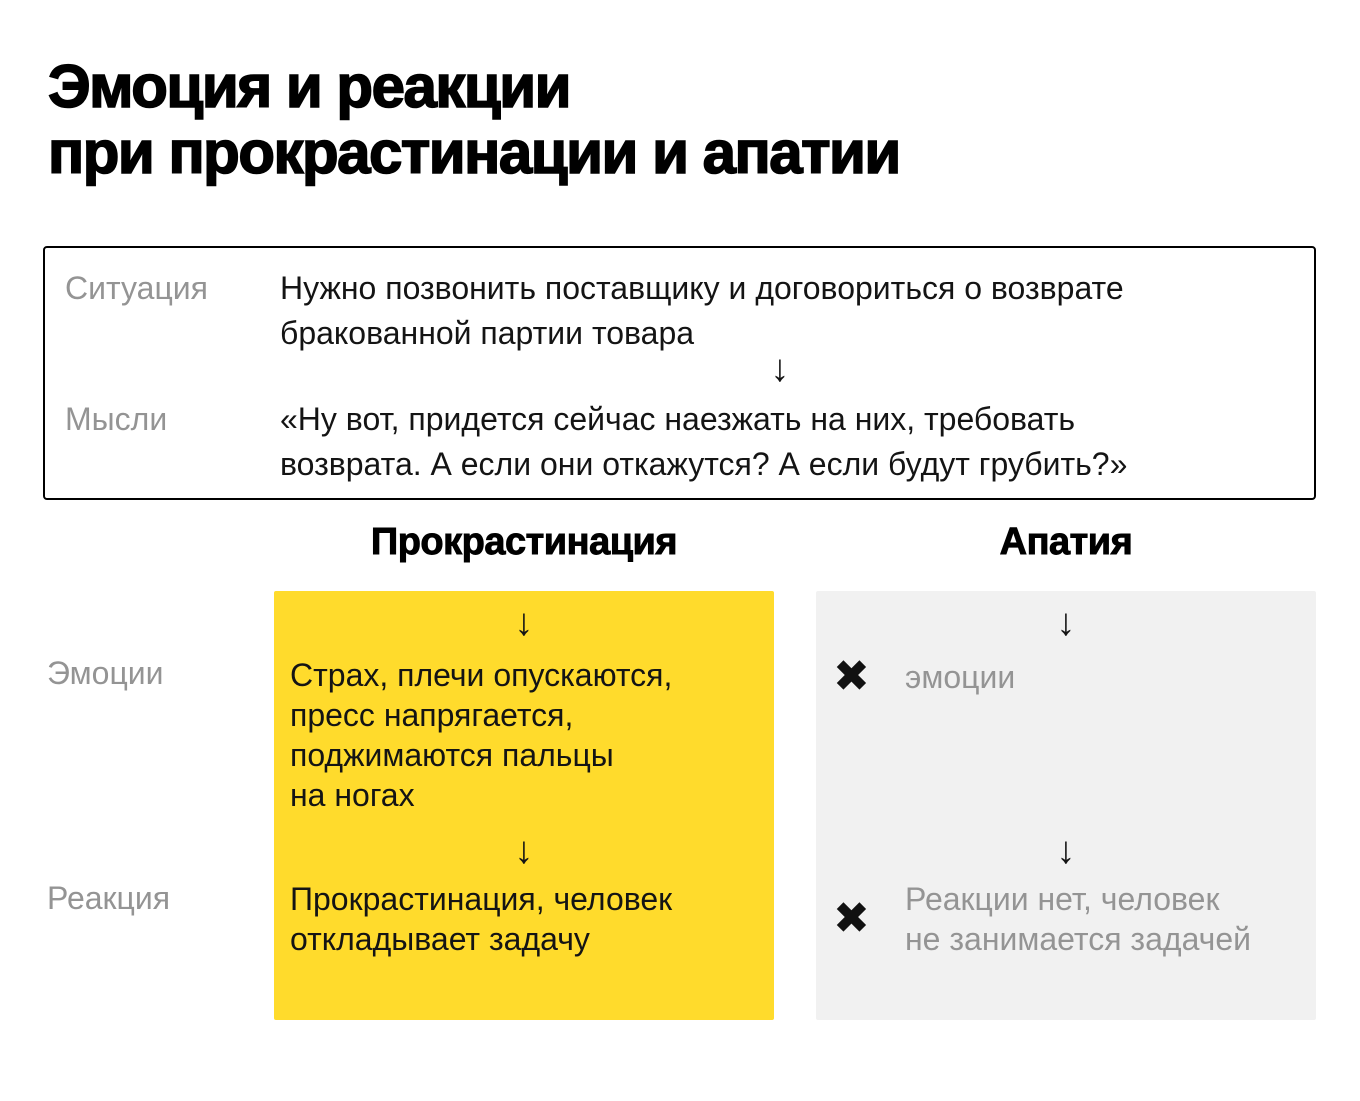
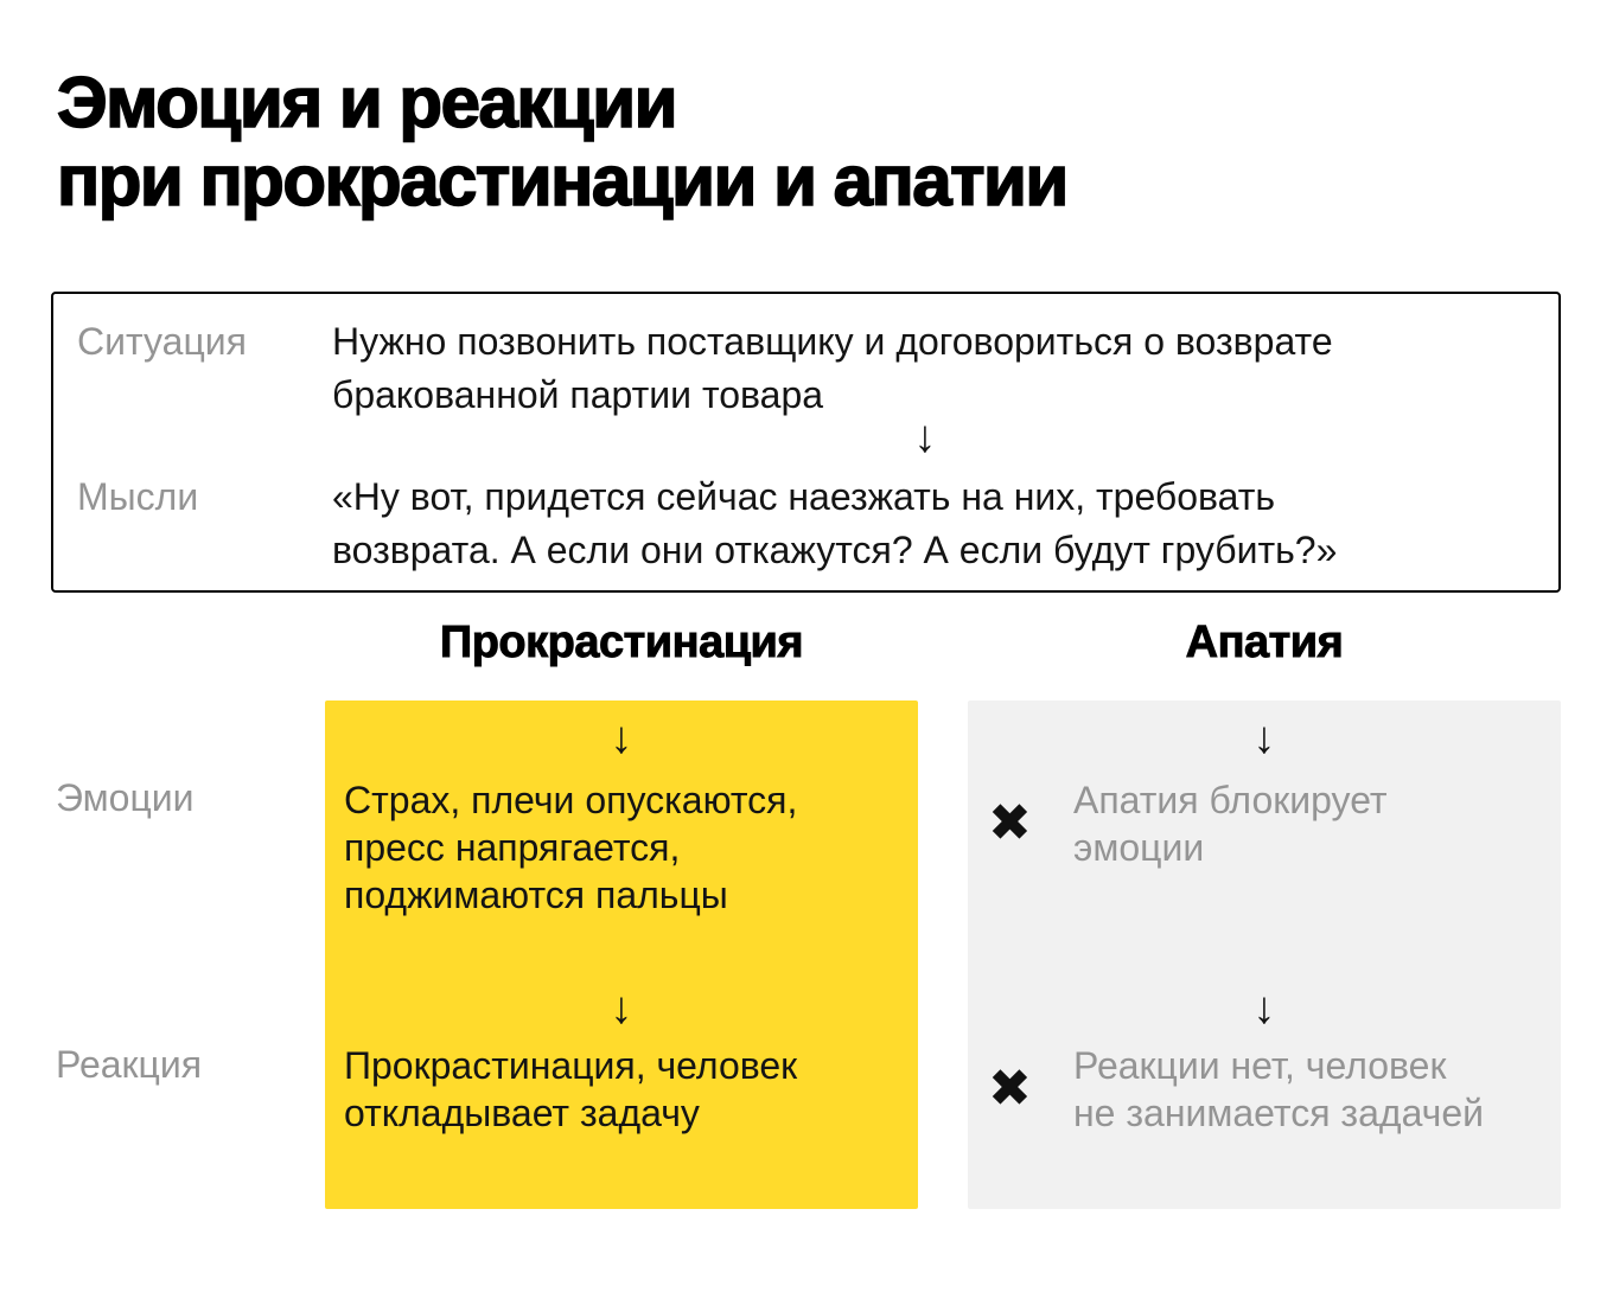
  Эмоция и реакции
  при прокрастинации и апатии
  Ситуация
  Нужно позвонить поставщику и договориться о возврате
  бракованной партии товара
  ↓
  Мысли
  «Ну вот, придется сейчас наезжать на них, требовать
  возврата. А если они откажутся? А если будут грубить?»
  Прокрастинация
  Апатия
  Эмоции
  Реакция
  ↓
  Страх, плечи опускаются,
  пресс напрягается,
  поджимаются пальцы
- на ногах
  ↓
  Прокрастинация, человек
  откладывает задачу
  ↓
  ✖
+ Апатия блокирует
  эмоции
  ↓
  ✖
  Реакции нет, человек
  не занимается задачей
